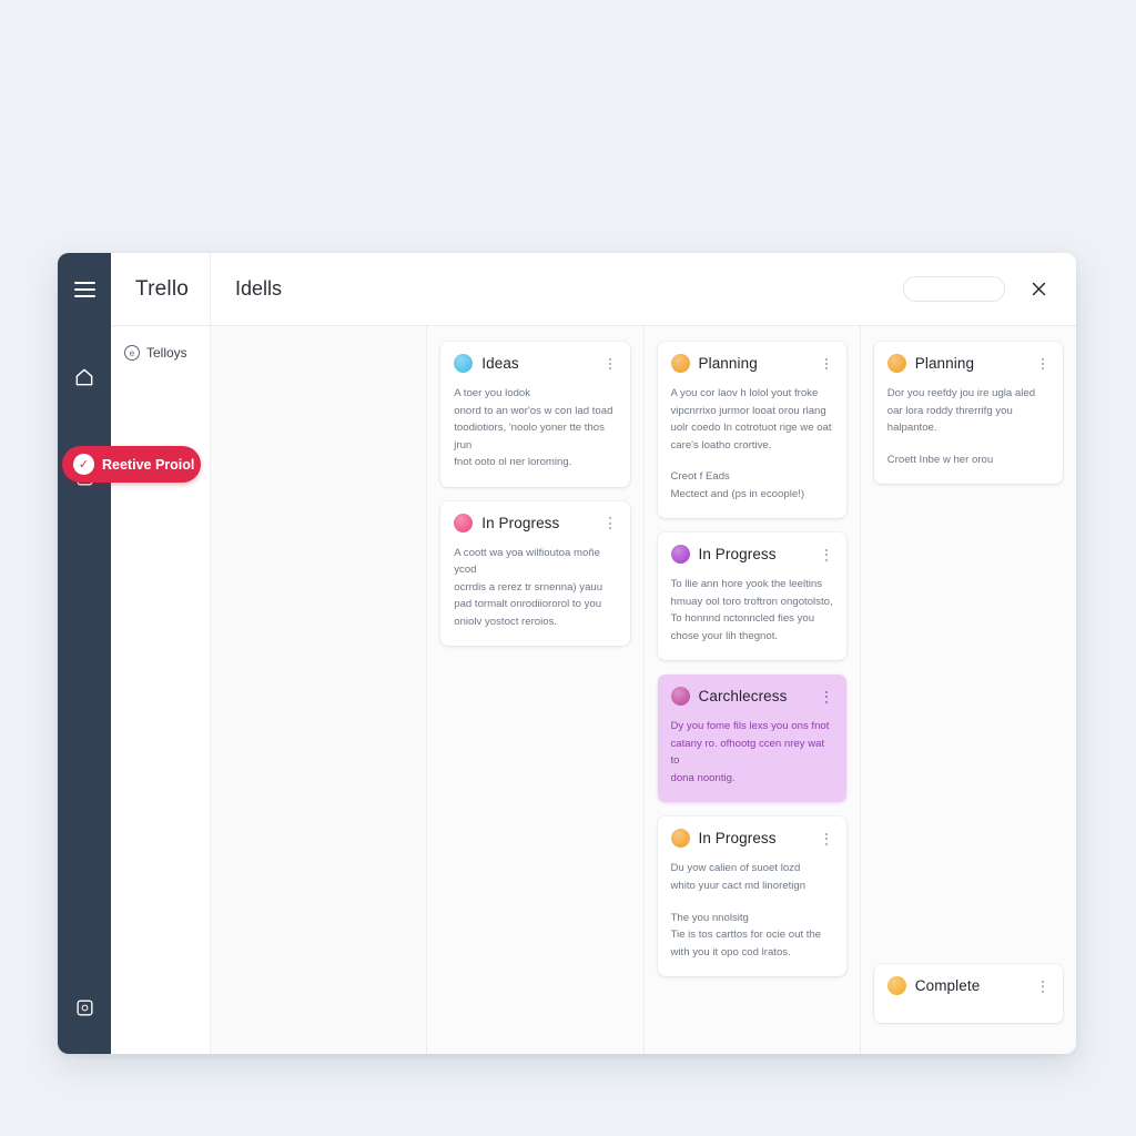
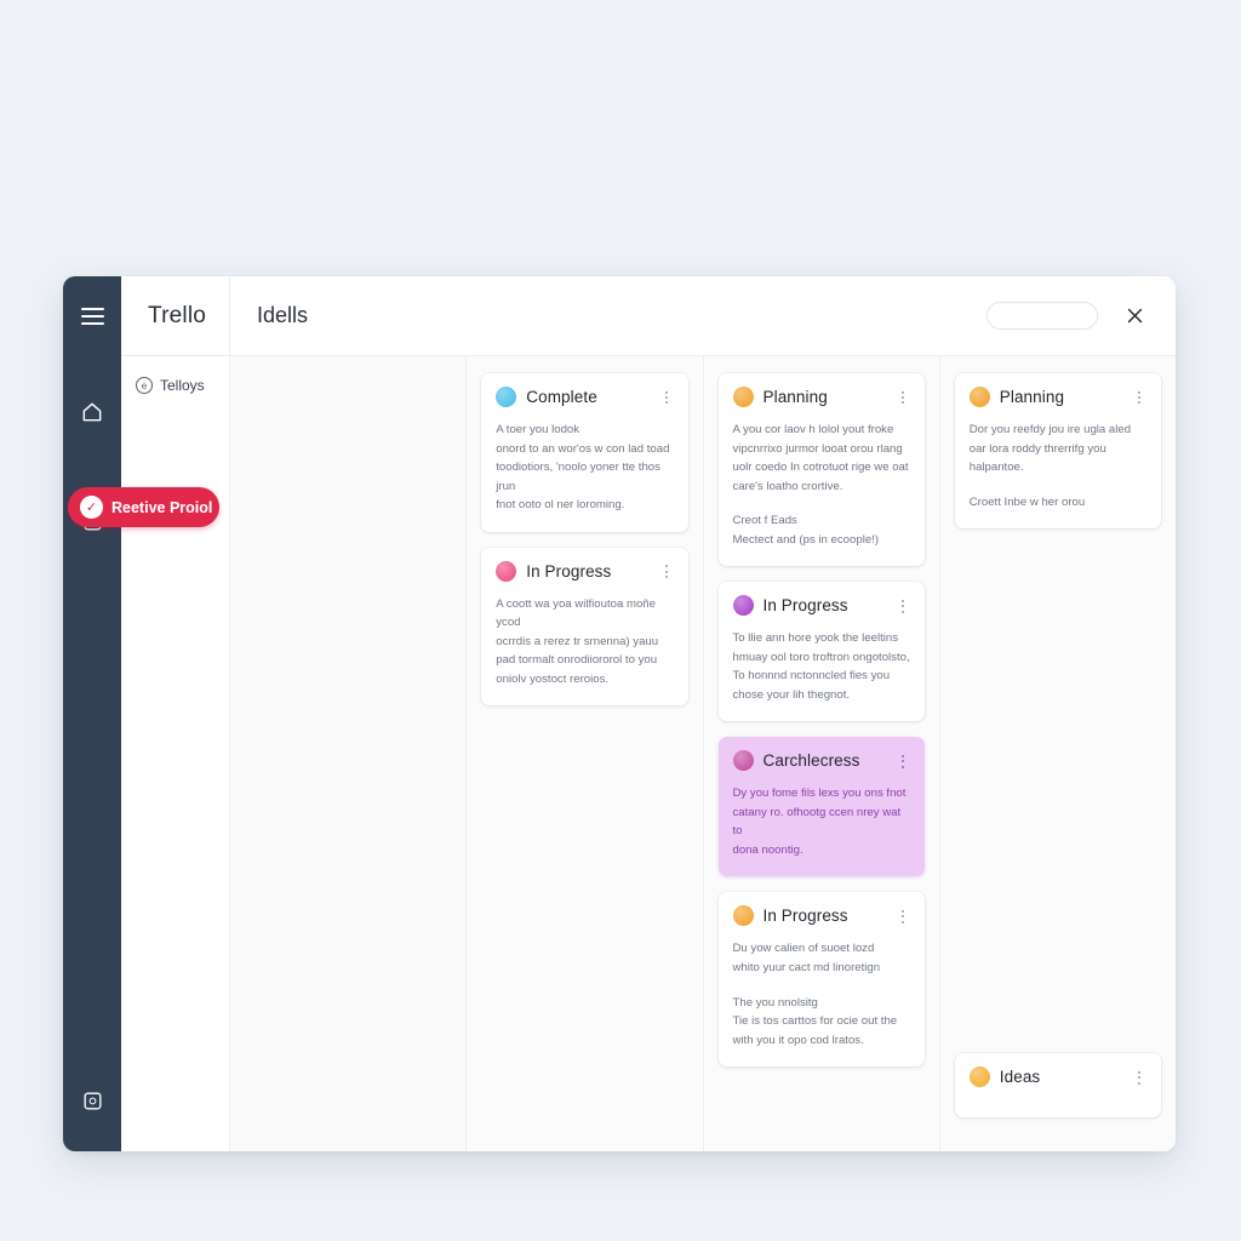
  Trello
  Idells
  e
  Telloys
  ✓
  Reetive Proiol
- Ideas
+ Complete
  A toer you lodok
  onord to an wor'os w con lad toad
  toodiotiors, 'noolo yoner tte thos jrun
  fnot ooto ol ner loroming.
  In Progress
  A coott wa yoa wilfioutoa moñe ycod
  ocrrdis a rerez tr srnenna) yauu
  pad tormalt onrodiiororol to you
  oniolv yostoct reroios.
  Planning
  A you cor laov h lolol yout froke
  vipcnrrixo jurmor looat orou rlang
  uolr coedo In cotrotuot rige we oat
  care's loatho crortive.
  Creot f Eads
  Mectect and (ps in ecoople!)
  In Progress
  To llie ann hore yook the leeltins
  hmuay ool toro troftron ongotolsto,
  To honnnd nctonncled fies you
  chose your lih thegnot.
  Carchlecress
  Dy you fome fils lexs you ons fnot
  catany ro. ofhootg ccen nrey wat to
  dona noontig.
  In Progress
  Du yow calien of suoet lozd
  whito yuur cact md linoretign
  The you nnolsitg
  Tie is tos carttos for ocie out the
  with you it opo cod lratos.
  Planning
  Dor you reefdy jou ire ugla aled
  oar lora roddy threrrifg you
  halpantoe.
  Croett Inbe w her orou
- Complete
+ Ideas
